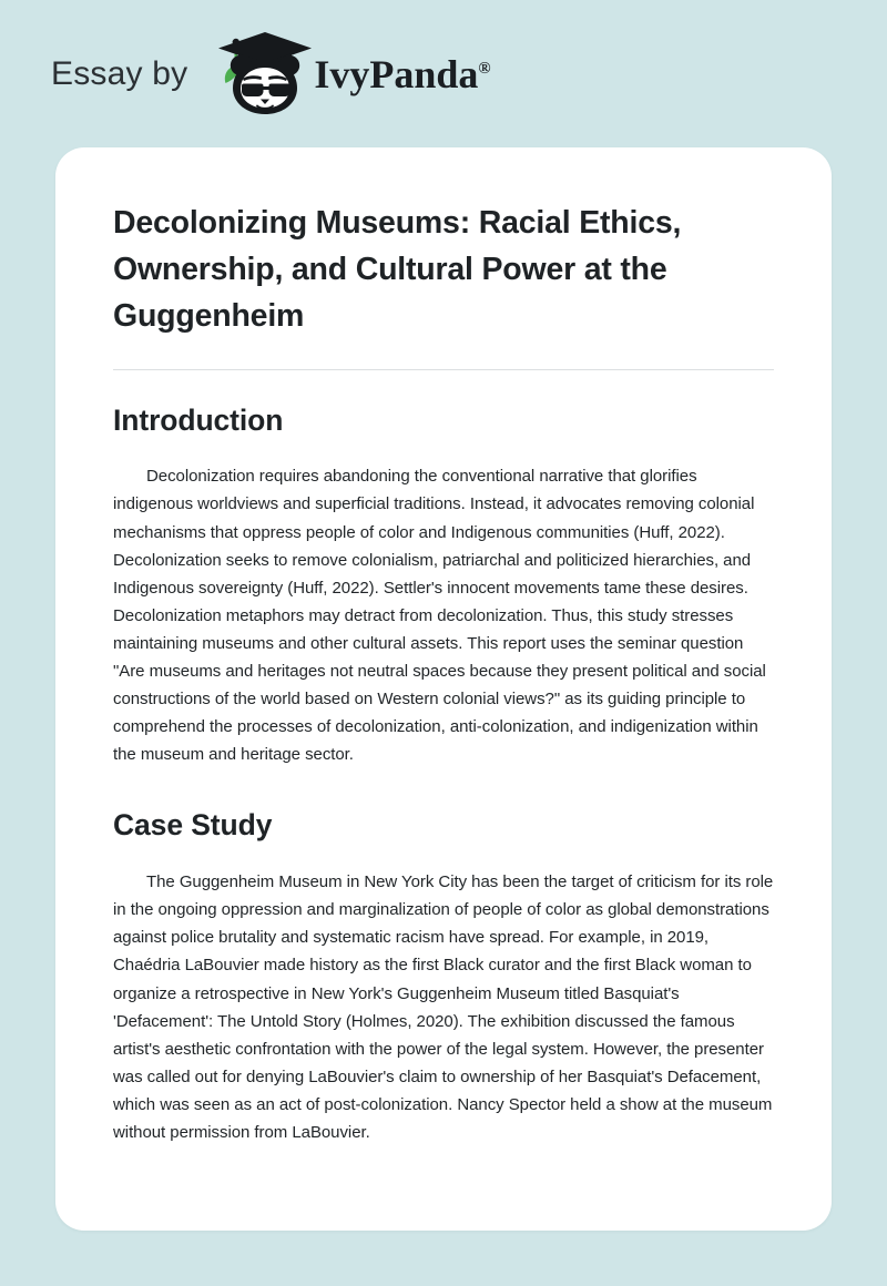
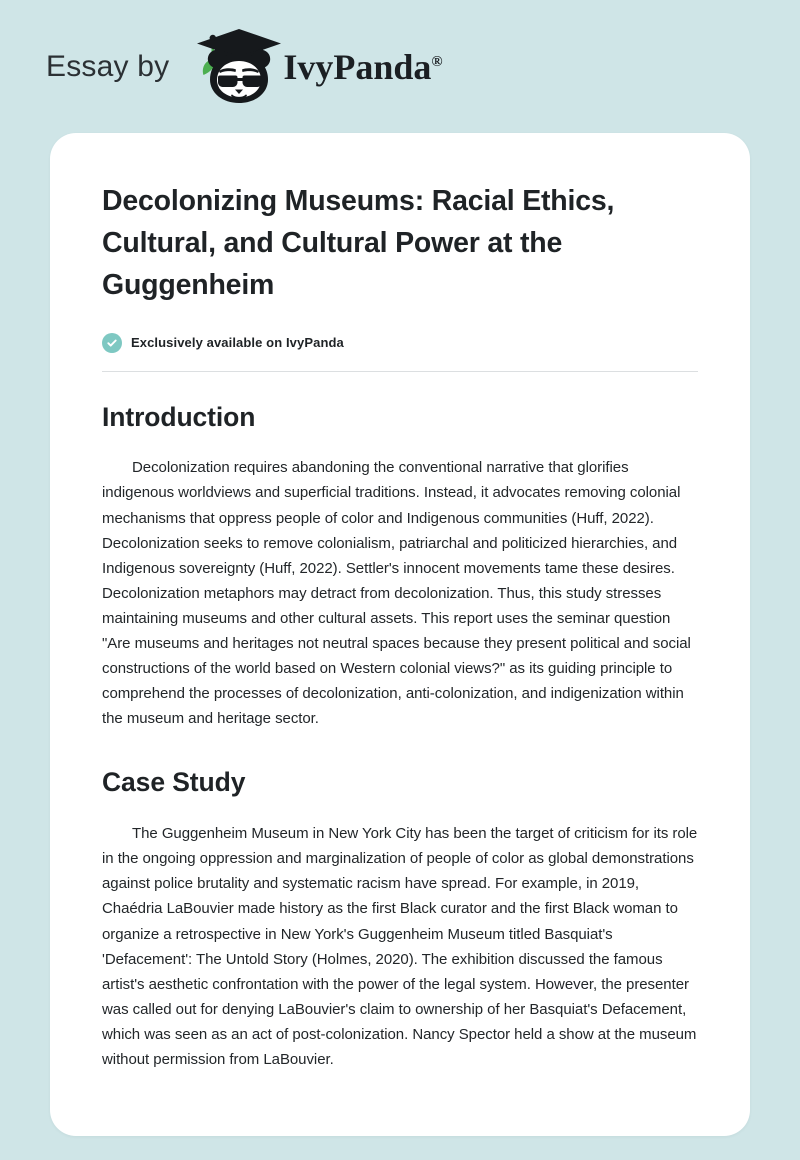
  Essay by
  IvyPanda®
- Decolonizing Museums: Racial Ethics, Ownership, and Cultural Power at the Guggenheim
+ Decolonizing Museums: Racial Ethics, Cultural, and Cultural Power at the Guggenheim
+ Exclusively available on IvyPanda
  Introduction
  Decolonization requires abandoning the conventional narrative that glorifies indigenous worldviews and superficial traditions. Instead, it advocates removing colonial mechanisms that oppress people of color and Indigenous communities (Huff, 2022). Decolonization seeks to remove colonialism, patriarchal and politicized hierarchies, and Indigenous sovereignty (Huff, 2022). Settler's innocent movements tame these desires. Decolonization metaphors may detract from decolonization. Thus, this study stresses maintaining museums and other cultural assets. This report uses the seminar question "Are museums and heritages not neutral spaces because they present political and social constructions of the world based on Western colonial views?" as its guiding principle to comprehend the processes of decolonization, anti-colonization, and indigenization within the museum and heritage sector.
  Case Study
  The Guggenheim Museum in New York City has been the target of criticism for its role in the ongoing oppression and marginalization of people of color as global demonstrations against police brutality and systematic racism have spread. For example, in 2019, Chaédria LaBouvier made history as the first Black curator and the first Black woman to organize a retrospective in New York's Guggenheim Museum titled Basquiat's 'Defacement': The Untold Story (Holmes, 2020). The exhibition discussed the famous artist's aesthetic confrontation with the power of the legal system. However, the presenter was called out for denying LaBouvier's claim to ownership of her Basquiat's Defacement, which was seen as an act of post-colonization. Nancy Spector held a show at the museum without permission from LaBouvier.
